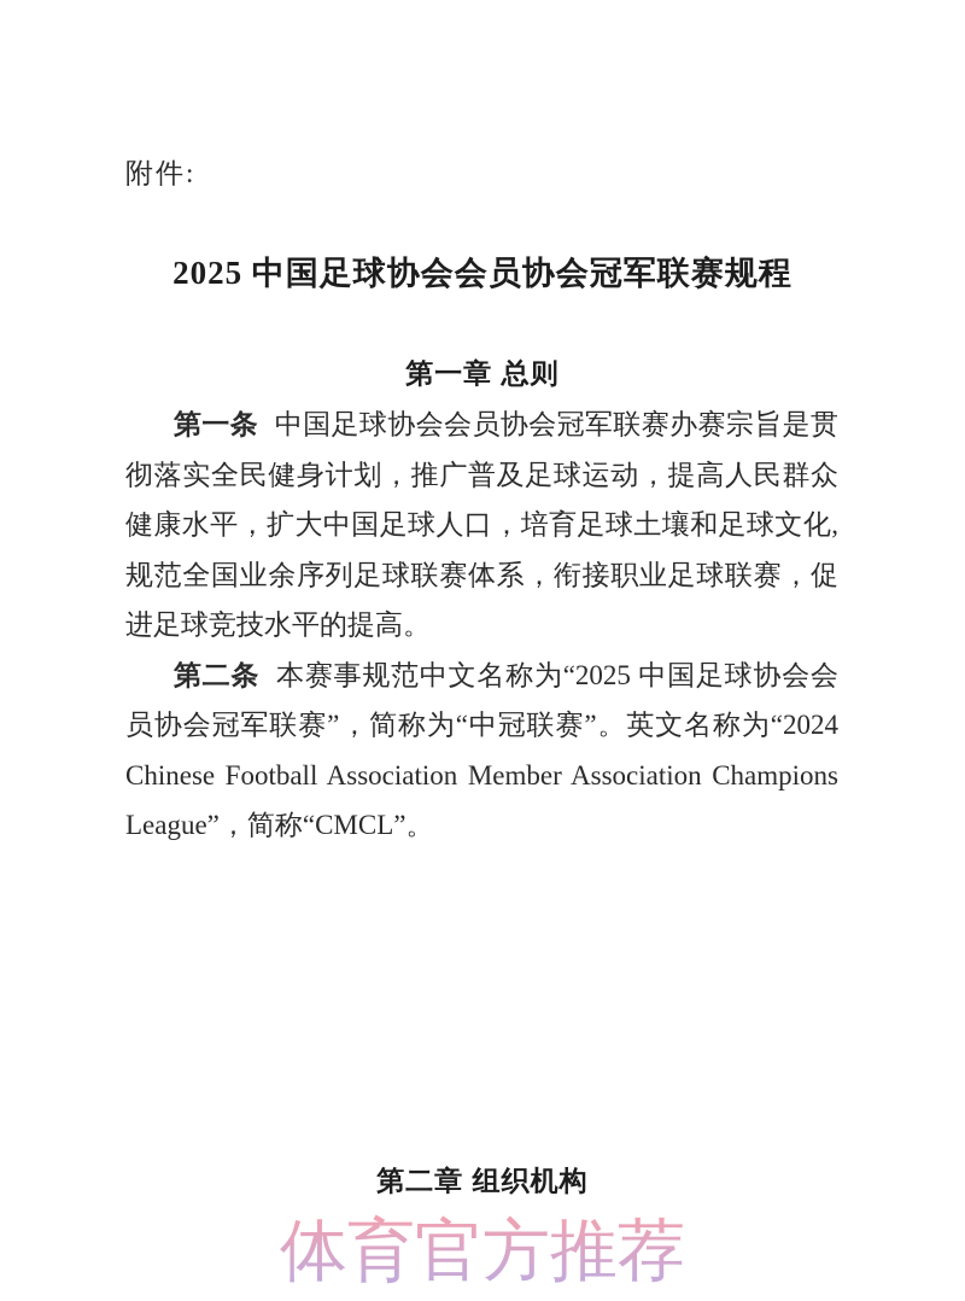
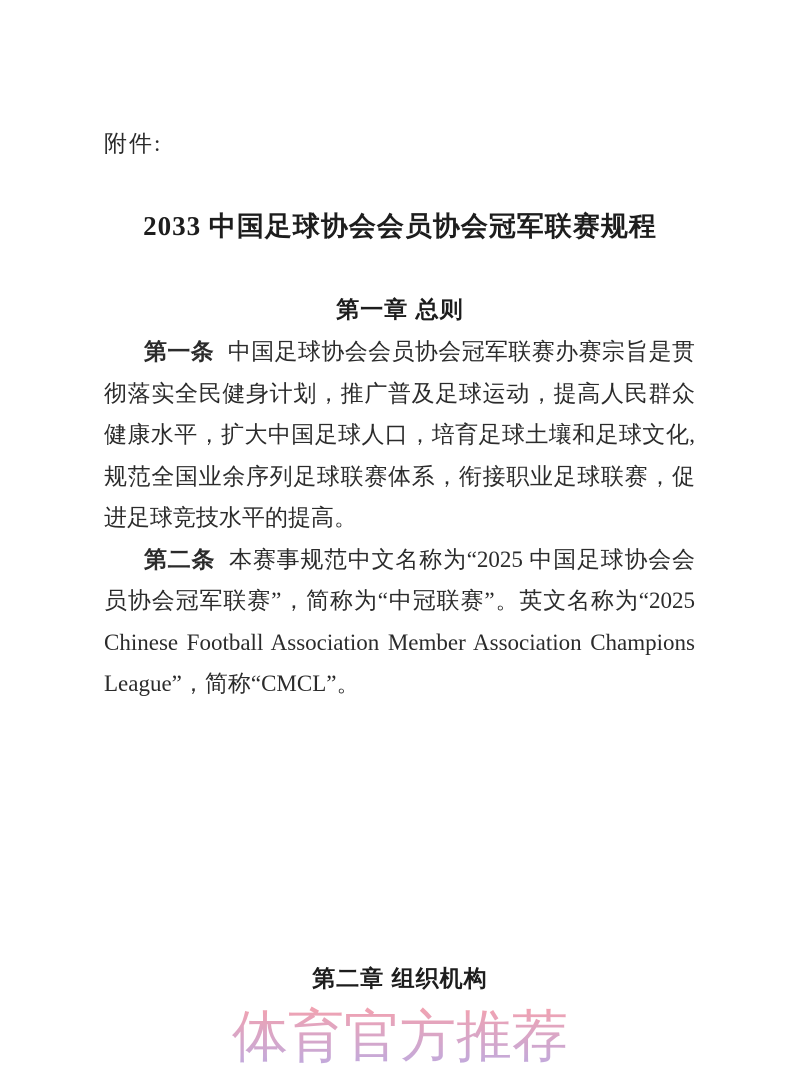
  附件:
- 2025 中国足球协会会员协会冠军联赛规程
+ 2033 中国足球协会会员协会冠军联赛规程
  第一章 总则
  第一条 中国足球协会会员协会冠军联赛办赛宗旨是贯彻落实全民健身计划，推广普及足球运动，提高人民群众健康水平，扩大中国足球人口，培育足球土壤和足球文化,规范全国业余序列足球联赛体系，衔接职业足球联赛，促进足球竞技水平的提高。
- 第二条 本赛事规范中文名称为“2025 中国足球协会会员协会冠军联赛”，简称为“中冠联赛”。英文名称为“2024 Chinese Football Association Member Association Champions League”，简称“CMCL”。
+ 第二条 本赛事规范中文名称为“2025 中国足球协会会员协会冠军联赛”，简称为“中冠联赛”。英文名称为“2025 Chinese Football Association Member Association Champions League”，简称“CMCL”。
  第二章 组织机构
  体育官方推荐
